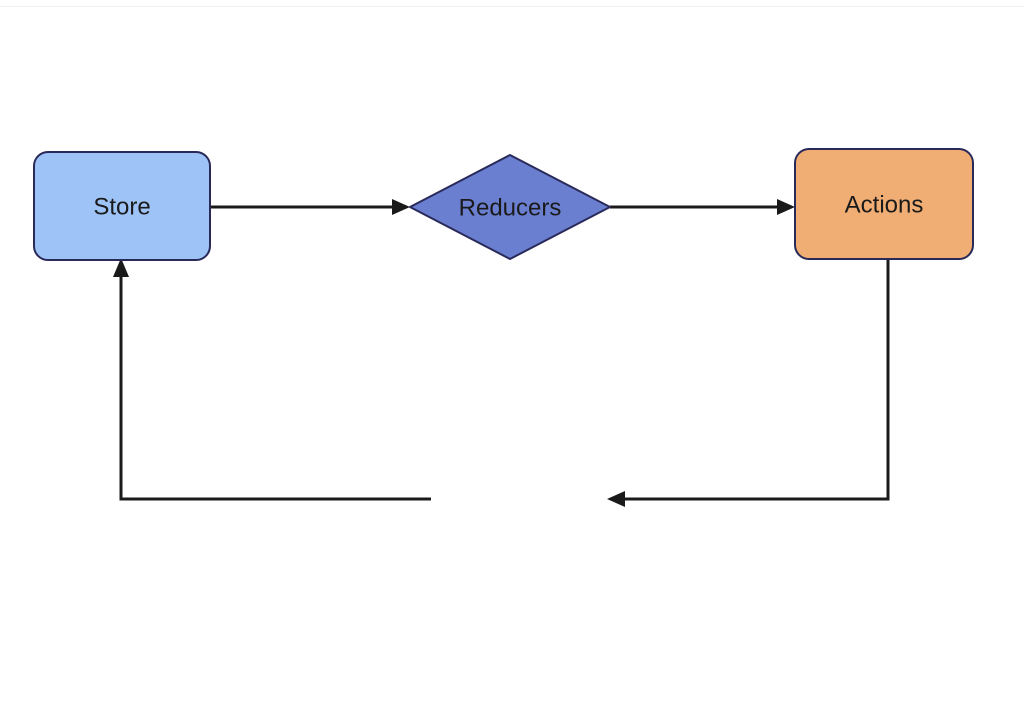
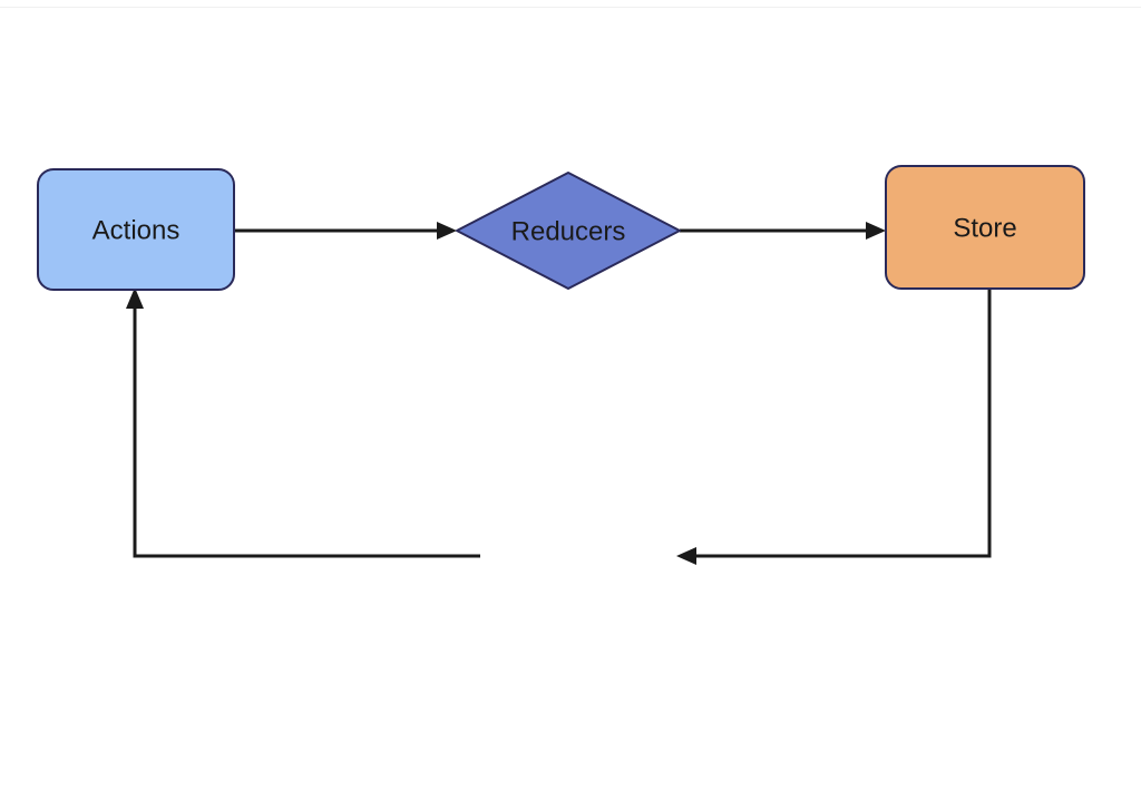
- Store
+ Actions
  Reducers
- Actions
+ Store
